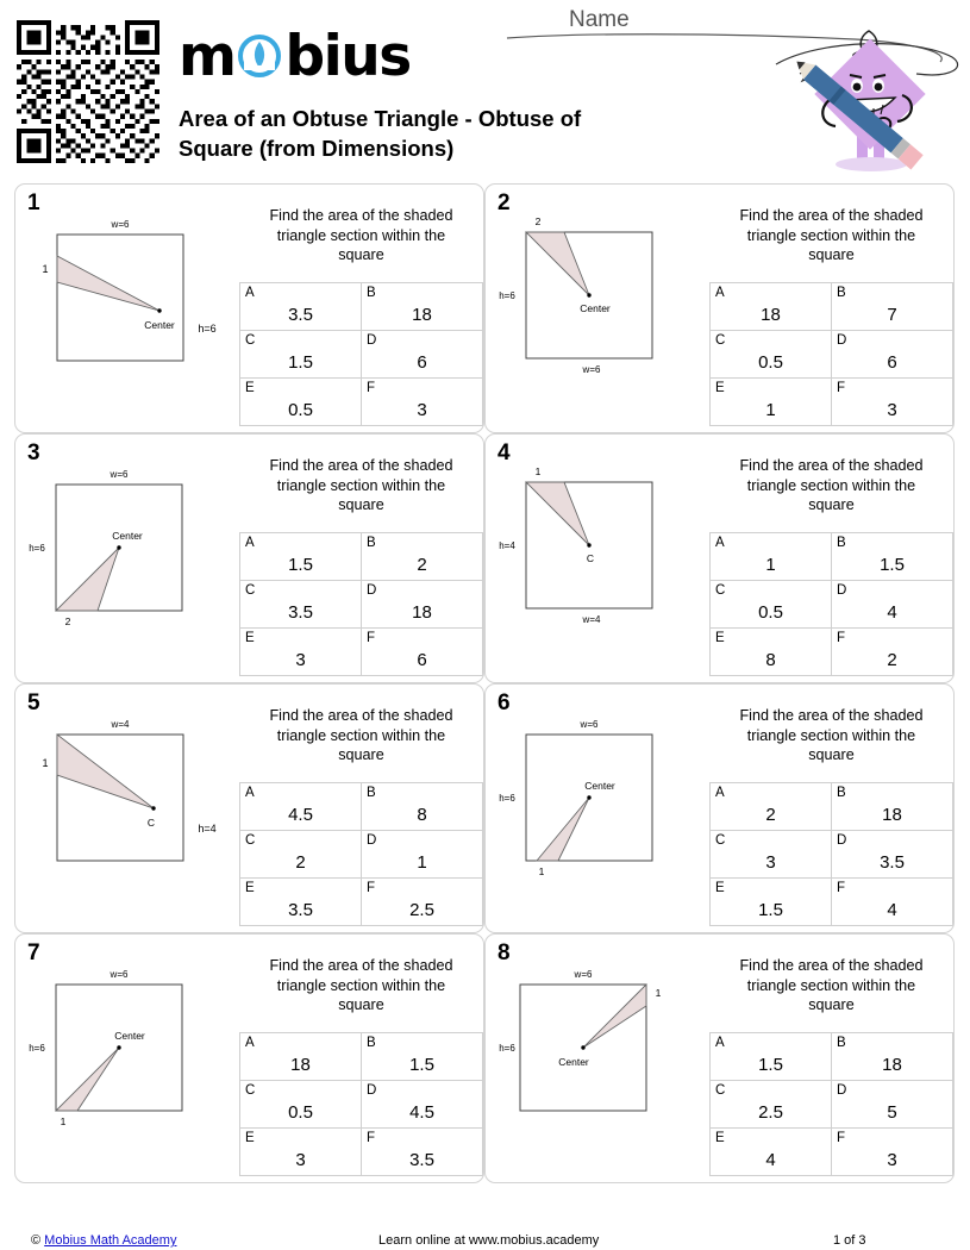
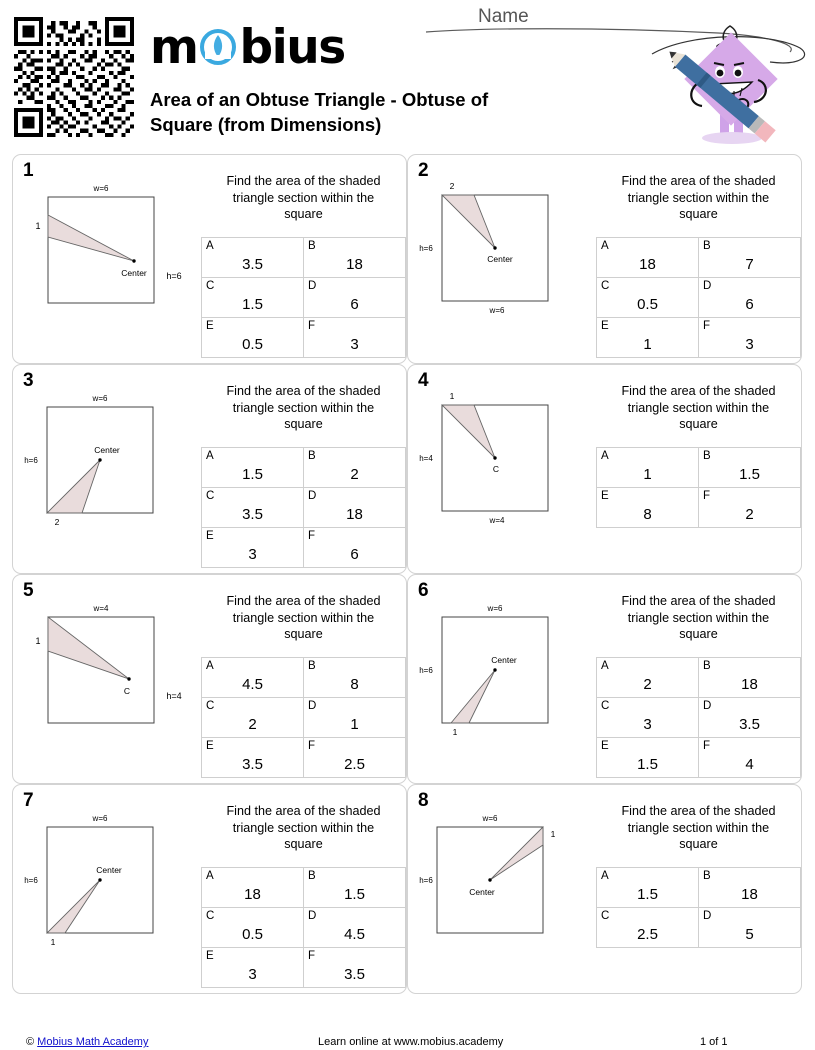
  m
  bius
  Area of an Obtuse Triangle - Obtuse of Square (from Dimensions)
  Name
  1
  w=6
  1
  h=6
  Center
  Find the area of the shaded triangle section within the square
  A3.5	B18
  C1.5	D6
  E0.5	F3
  2
  2
  h=6
  w=6
  Center
  Find the area of the shaded triangle section within the square
  A18	B7
  C0.5	D6
  E1	F3
  3
  w=6
  h=6
  2
  Center
  Find the area of the shaded triangle section within the square
  A1.5	B2
  C3.5	D18
  E3	F6
  4
  1
  h=4
  w=4
  C
  Find the area of the shaded triangle section within the square
  A1	B1.5
- C0.5	D4
  E8	F2
  5
  w=4
  1
  h=4
  C
  Find the area of the shaded triangle section within the square
  A4.5	B8
  C2	D1
  E3.5	F2.5
  6
  w=6
  h=6
  1
  Center
  Find the area of the shaded triangle section within the square
  A2	B18
  C3	D3.5
  E1.5	F4
  7
  w=6
  h=6
  1
  Center
  Find the area of the shaded triangle section within the square
  A18	B1.5
  C0.5	D4.5
  E3	F3.5
  8
  w=6
  h=6
  1
  Center
  Find the area of the shaded triangle section within the square
  A1.5	B18
  C2.5	D5
- E4	F3
  © Mobius Math Academy
  Learn online at www.mobius.academy
- 1 of 3
+ 1 of 1
